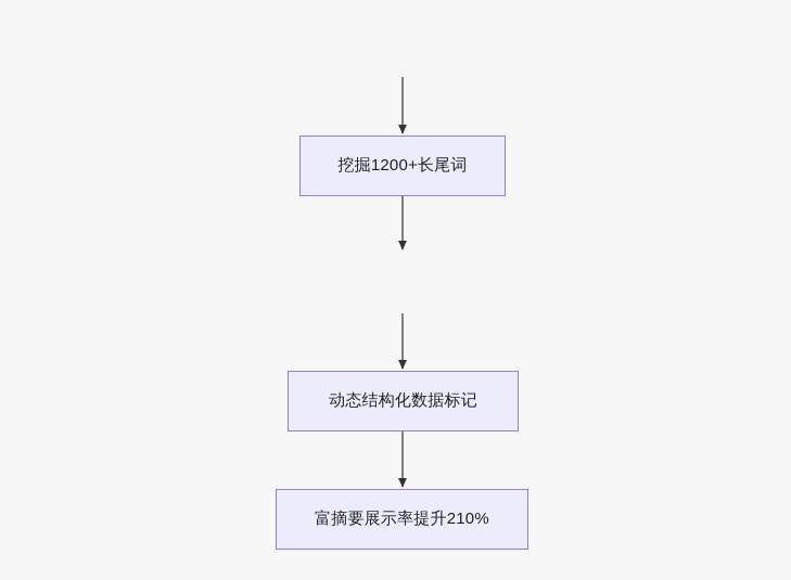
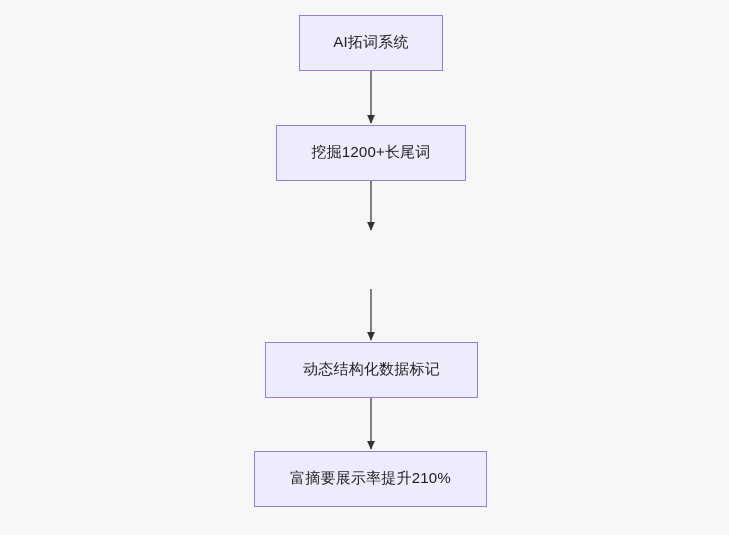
+ AI拓词系统
  挖掘1200+长尾词
  动态结构化数据标记
  富摘要展示率提升210%
